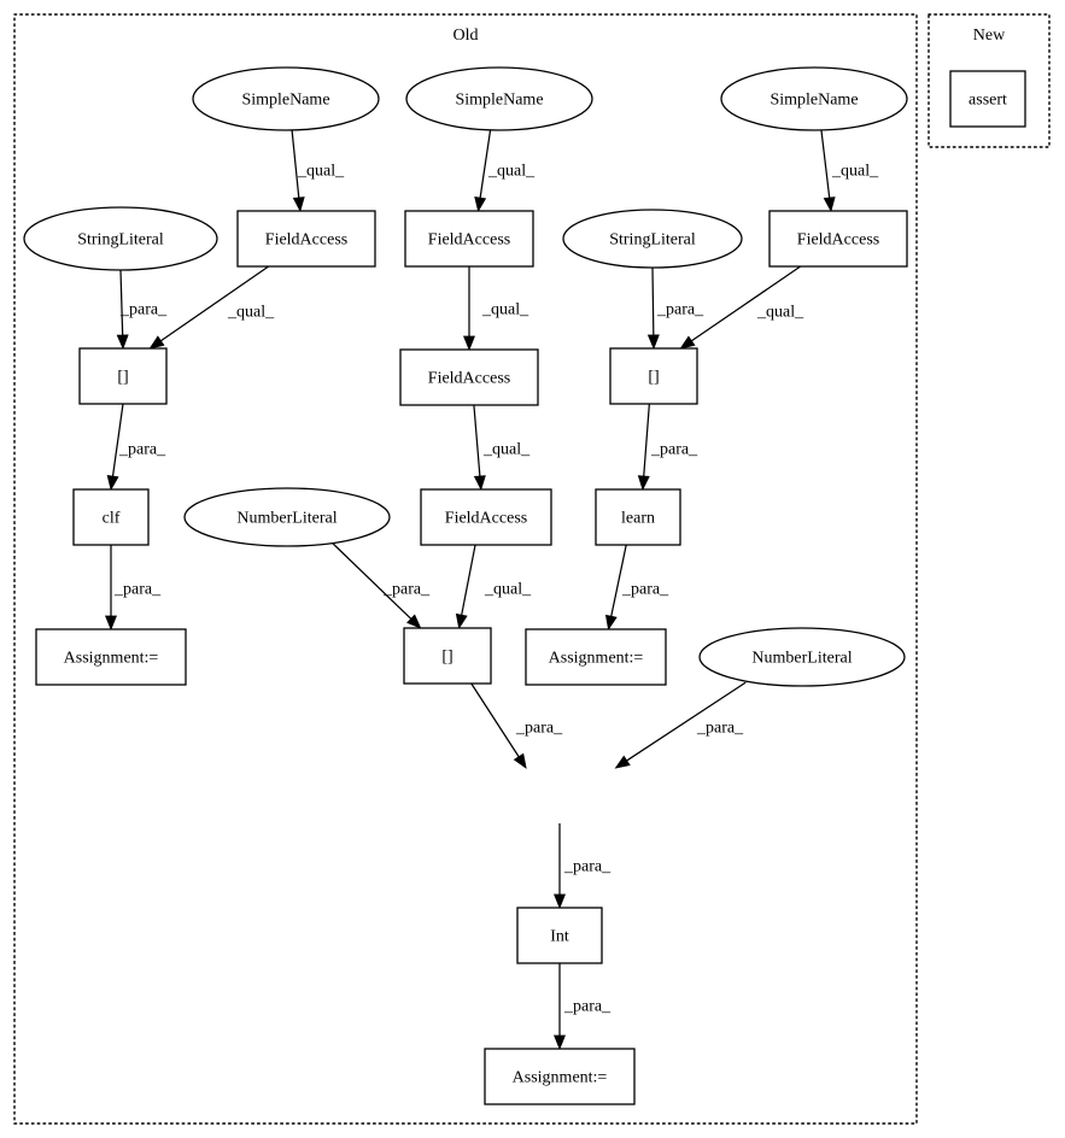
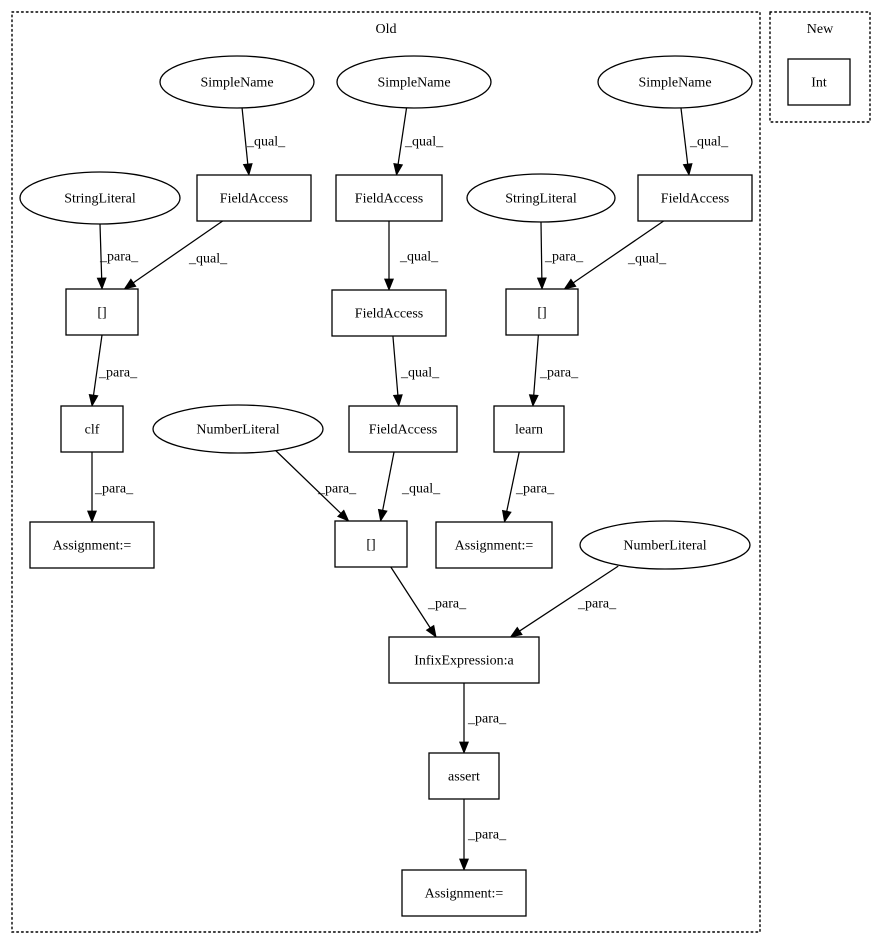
  Old
  New
  _qual_
  _qual_
  _qual_
  _para_
  _qual_
  _qual_
  _para_
  _qual_
  _para_
  _qual_
  _para_
  _para_
  _para_
  _qual_
  _para_
  _para_
  _para_
  _para_
  _para_
  SimpleName
  SimpleName
  SimpleName
- assert
+ Int
  StringLiteral
  FieldAccess
  FieldAccess
  StringLiteral
  FieldAccess
  []
  FieldAccess
  []
  clf
  NumberLiteral
  FieldAccess
  learn
  Assignment:=
  []
  Assignment:=
  NumberLiteral
+ InfixExpression:a
- Int
+ assert
  Assignment:=
